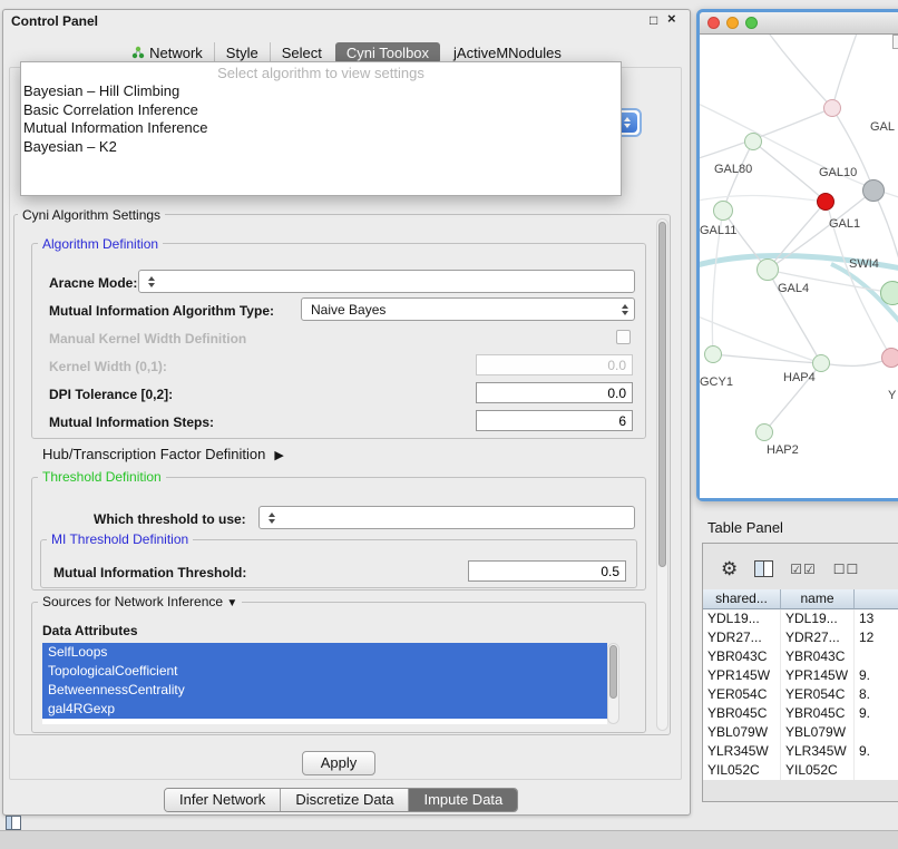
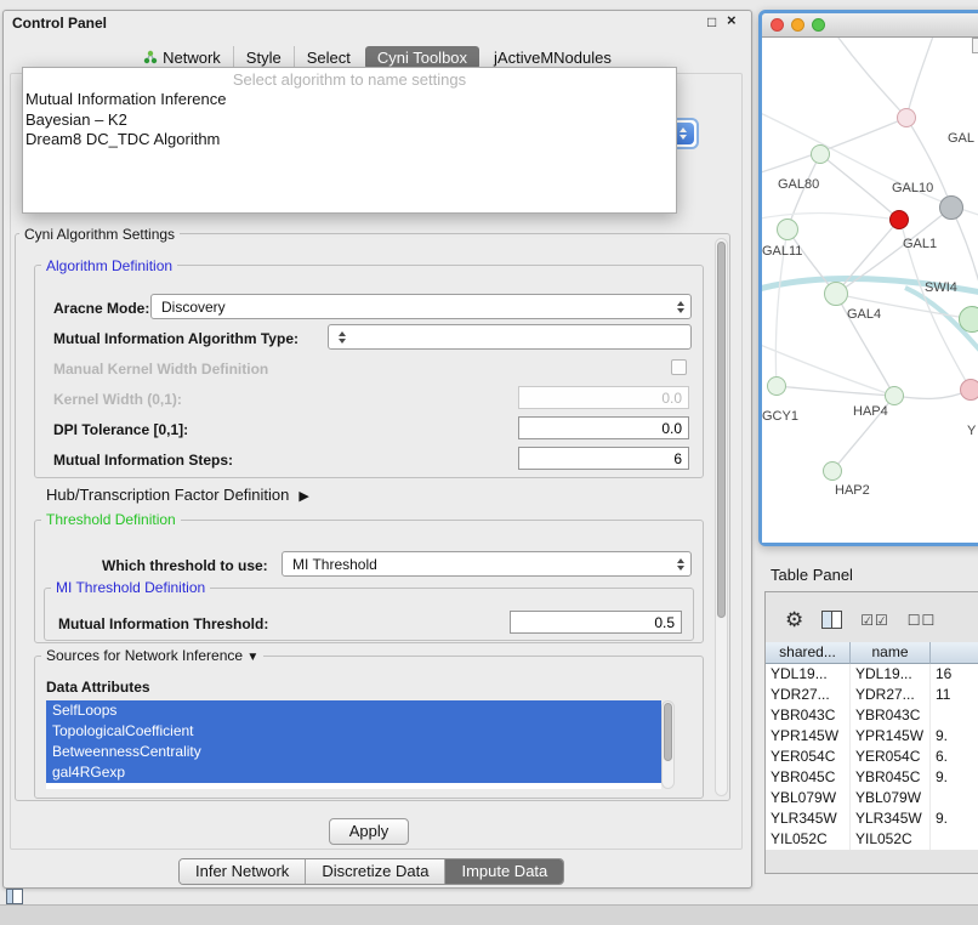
  Control Panel
  □
  ×
  Network
  Style
  Select
  Cyni Toolbox
  jActiveMNodules
- Select algorithm to view settings
+ Select algorithm to name settings
- Bayesian – Hill Climbing
- Basic Correlation Inference
  Mutual Information Inference
  Bayesian – K2
+ Dream8 DC_TDC Algorithm
  Cyni Algorithm Settings
  Algorithm Definition
  Aracne Mode:
+ Discovery
  Mutual Information Algorithm Type:
- Naive Bayes
  Manual Kernel Width Definition
  Kernel Width (0,1):
  0.0
- DPI Tolerance [0,2]:
+ DPI Tolerance [0,1]:
  0.0
  Mutual Information Steps:
  6
  Hub/Transcription Factor Definition ▶
  Threshold Definition
  Which threshold to use:
+ MI Threshold
  MI Threshold Definition
  Mutual Information Threshold:
  0.5
  Sources for Network Inference ▼
  Data Attributes
  SelfLoops
  TopologicalCoefficient
  BetweennessCentrality
  gal4RGexp
  Apply
  Infer Network
  Discretize Data
  Impute Data
  GAL
  GAL80
  GAL10
  GAL11
  GAL1
  SWI4
  GAL4
  GCY1
  HAP4
  HAP2
  Y
  Table Panel
  ⚙
  ☑☑
  ☐☐
  shared...
  name
  YDL19...
  YDL19...
- 13
+ 16
  YDR27...
  YDR27...
- 12
+ 11
  YBR043C
  YBR043C
  YPR145W
  YPR145W
  9.
  YER054C
  YER054C
- 8.
+ 6.
  YBR045C
  YBR045C
  9.
  YBL079W
  YBL079W
  YLR345W
  YLR345W
  9.
  YIL052C
  YIL052C
